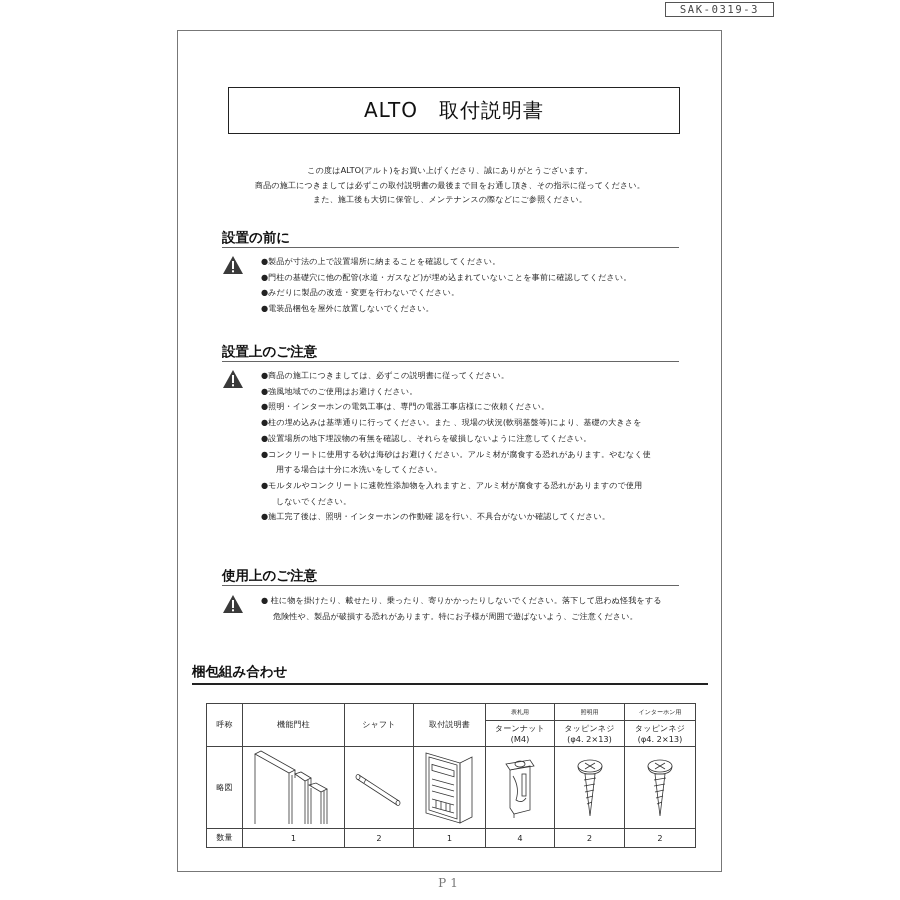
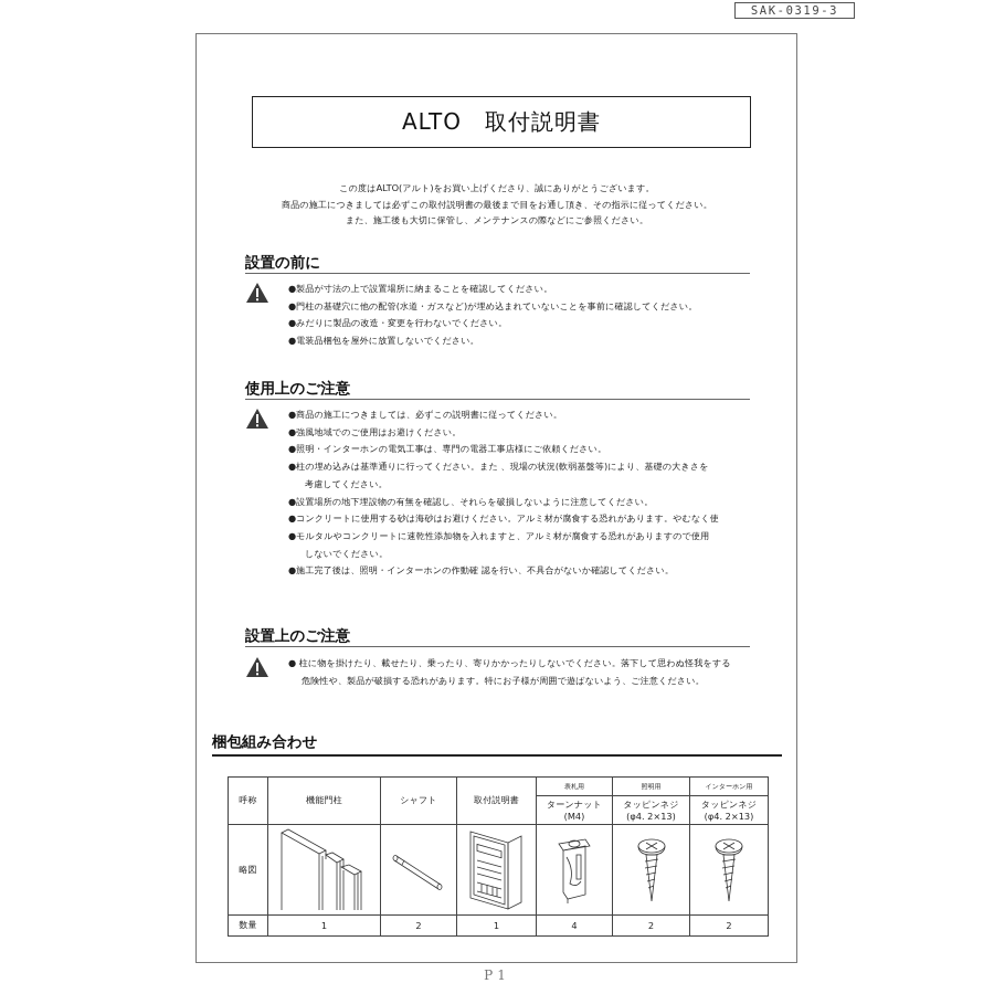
  SAK-0319-3
  ALTO 取付説明書
  この度はALTO(アルト)をお買い上げくださり、誠にありがとうございます。
  商品の施工につきましては必ずこの取付説明書の最後まで目をお通し頂き、その指示に従ってください。
  また、施工後も大切に保管し、メンテナンスの際などにご参照ください。
  設置の前に
  ●製品が寸法の上で設置場所に納まることを確認してください。
  ●門柱の基礎穴に他の配管(水道・ガスなど)が埋め込まれていないことを事前に確認してください。
  ●みだりに製品の改造・変更を行わないでください。
  ●電装品梱包を屋外に放置しないでください。
- 設置上のご注意
+ 使用上のご注意
  ●商品の施工につきましては、必ずこの説明書に従ってください。
  ●強風地域でのご使用はお避けください。
  ●照明・インターホンの電気工事は、専門の電器工事店様にご依頼ください。
  ●柱の埋め込みは基準通りに行ってください。また 、現場の状況(軟弱基盤等)により、基礎の大きさを
+ 考慮してください。
  ●設置場所の地下埋設物の有無を確認し、それらを破損しないように注意してください。
  ●コンクリートに使用する砂は海砂はお避けください。アルミ材が腐食する恐れがあります。やむなく使
- 用する場合は十分に水洗いをしてください。
  ●モルタルやコンクリートに速乾性添加物を入れますと、アルミ材が腐食する恐れがありますので使用
  しないでください。
  ●施工完了後は、照明・インターホンの作動確 認を行い、不具合がないか確認してください。
- 使用上のご注意
+ 設置上のご注意
  ● 柱に物を掛けたり、載せたり、乗ったり、寄りかかったりしないでください。落下して思わぬ怪我をする
  危険性や、製品が破損する恐れがあります。特にお子様が周囲で遊ばないよう、ご注意ください。
  梱包組み合わせ
  ターンナット (M4)	タッピンネジ (φ4. 2×13)	タッピンネジ (φ4. 2×13)
  略図
  数量	1	2	1	4	2	2
  P1
